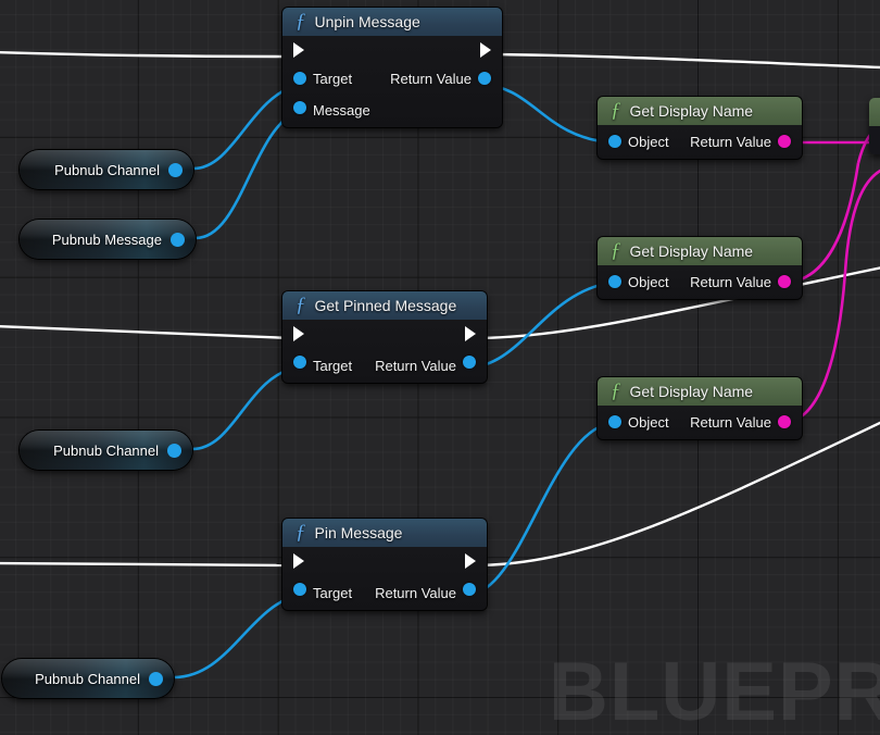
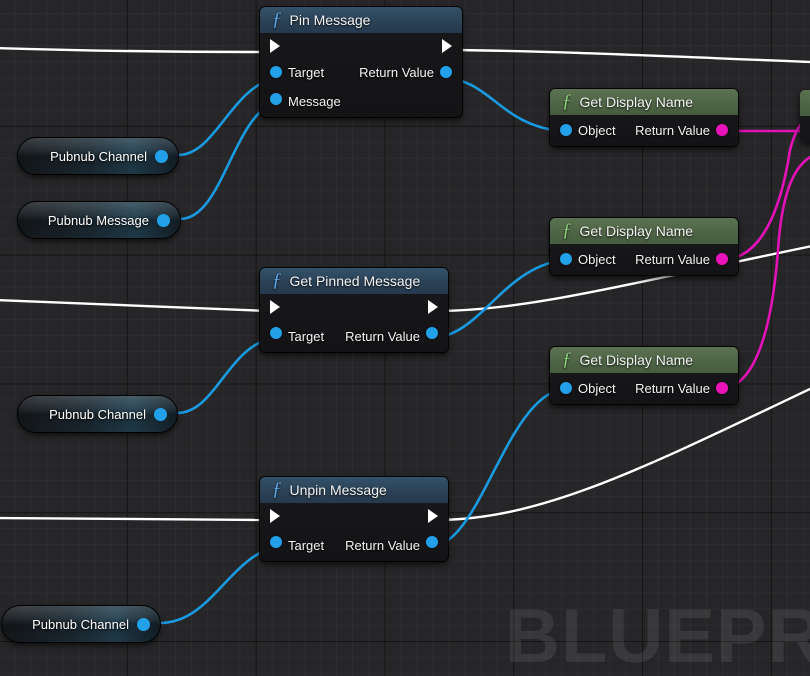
  BLUEPR
  ƒ
- Unpin Message
+ Pin Message
  Target
  Return Value
  Message
  ƒ
  Get Display Name
  Object
  Return Value
  ƒ
  Get Display Name
  Object
  Return Value
  ƒ
  Get Display Name
  Object
  Return Value
  ƒ
  Get Pinned Message
  Target
  Return Value
  ƒ
- Pin Message
+ Unpin Message
  Target
  Return Value
  Pubnub Channel
  Pubnub Message
  Pubnub Channel
  Pubnub Channel
